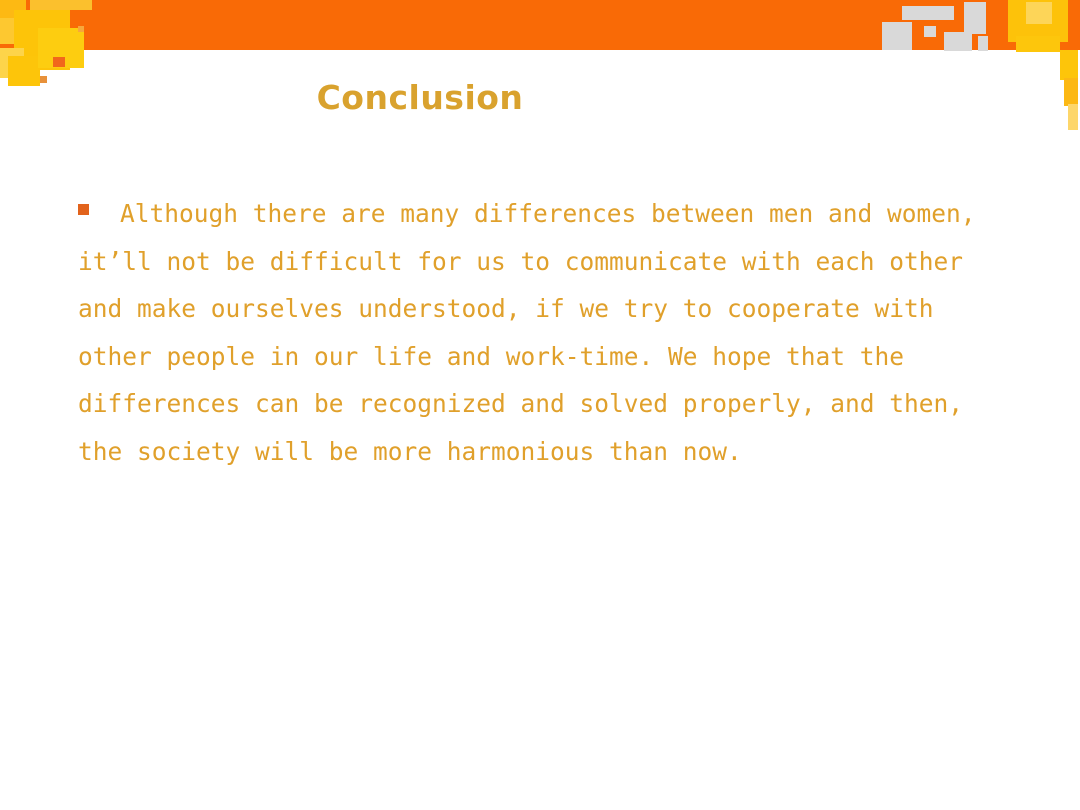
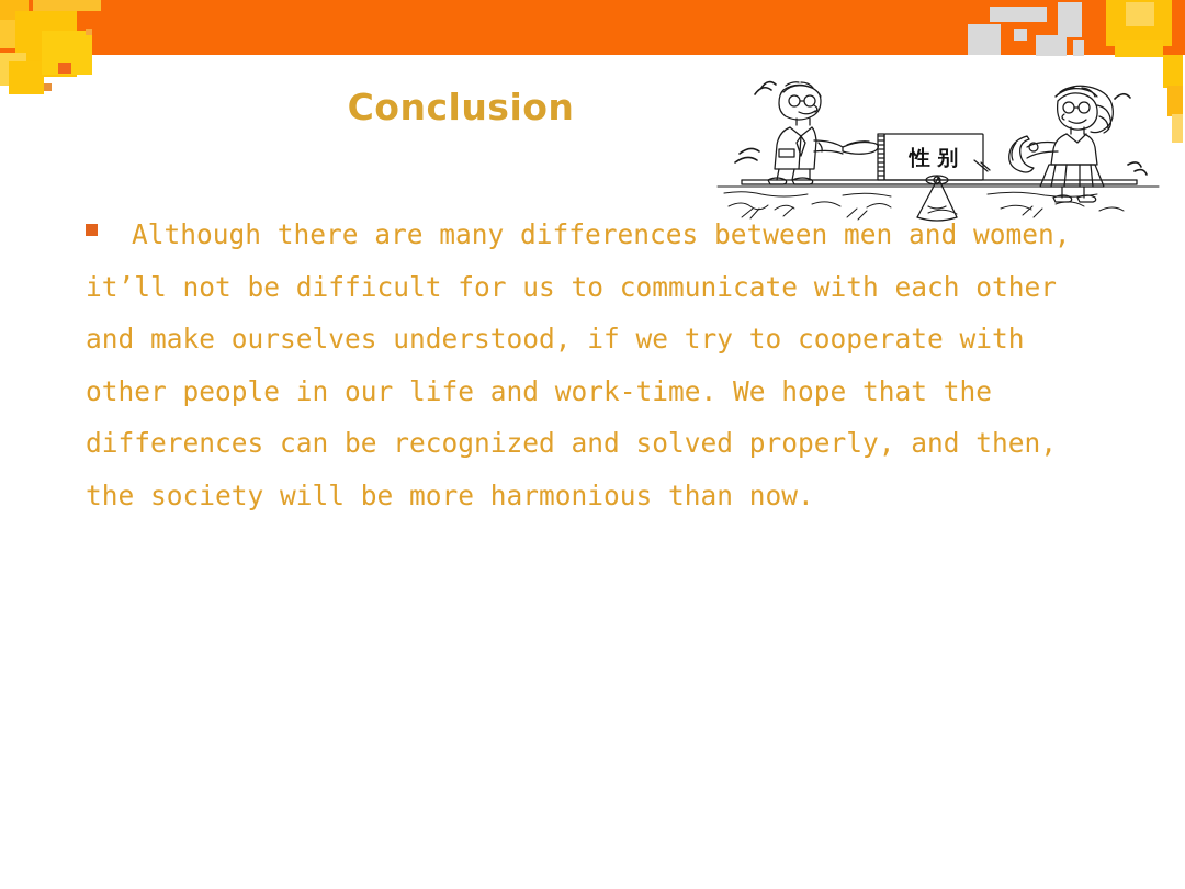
  Conclusion
+ 性 别
  Although there are many differences between men and women, it’ll not be difficult for us to communicate with each other and make ourselves understood, if we try to cooperate with other people in our life and work-time. We hope that the differences can be recognized and solved properly, and then, the society will be more harmonious than now.
